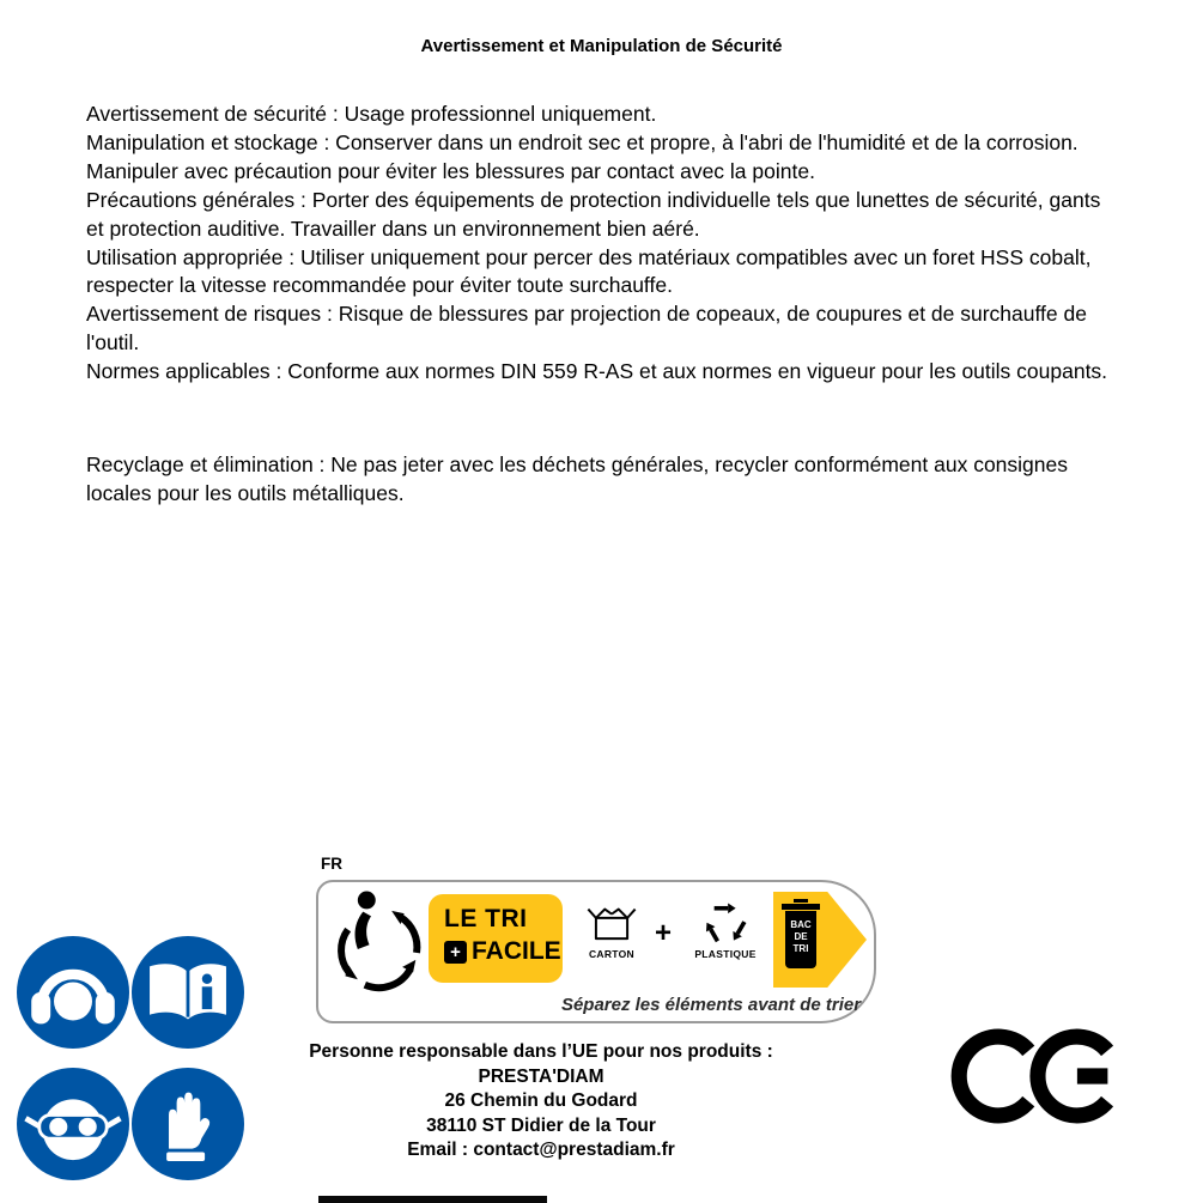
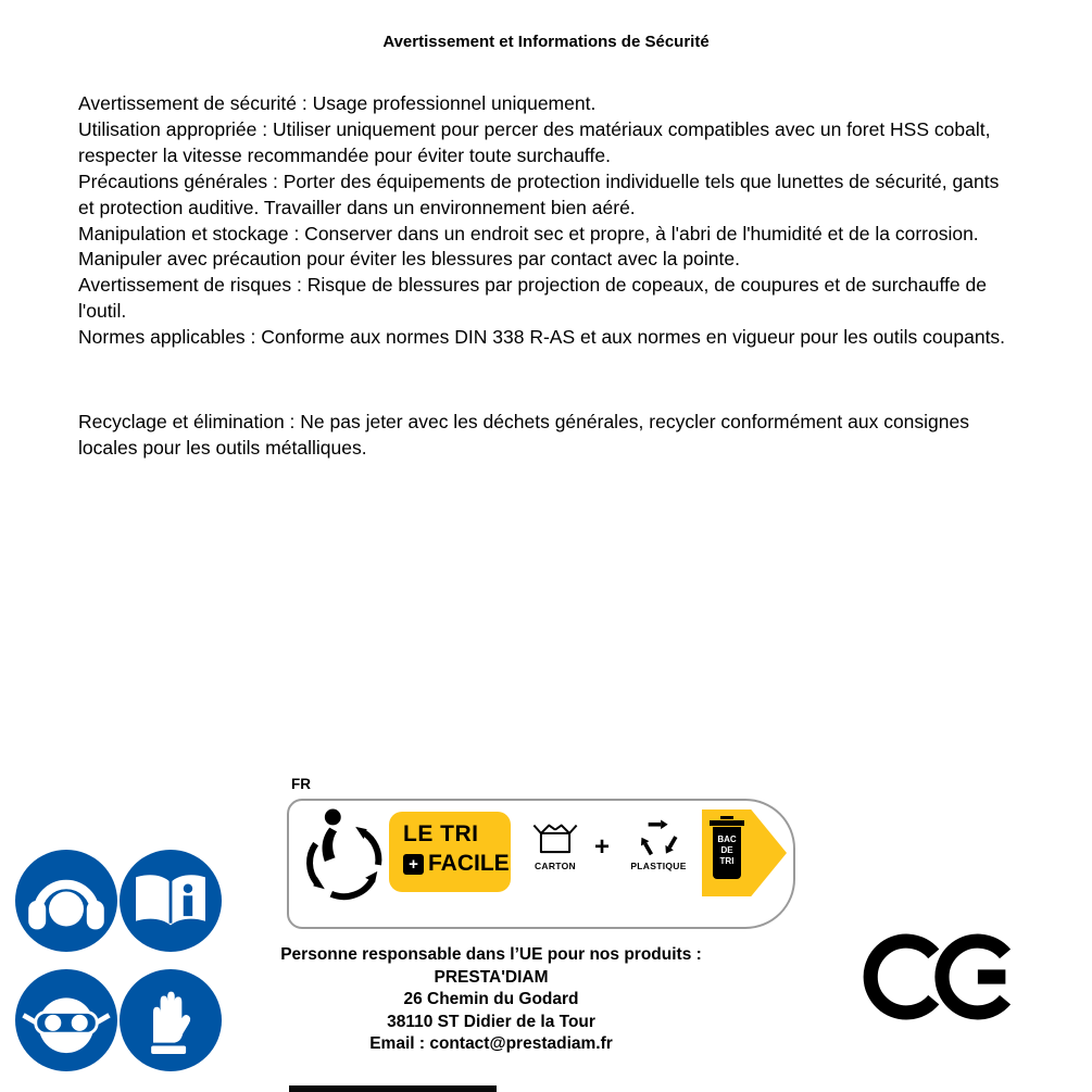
- Avertissement et Manipulation de Sécurité
+ Avertissement et Informations de Sécurité
  Avertissement de sécurité : Usage professionnel uniquement.
- Manipulation et stockage : Conserver dans un endroit sec et propre, à l'abri de l'humidité et de la corrosion. Manipuler avec précaution pour éviter les blessures par contact avec la pointe.
+ Utilisation appropriée : Utiliser uniquement pour percer des matériaux compatibles avec un foret HSS cobalt, respecter la vitesse recommandée pour éviter toute surchauffe.
  Précautions générales : Porter des équipements de protection individuelle tels que lunettes de sécurité, gants et protection auditive. Travailler dans un environnement bien aéré.
- Utilisation appropriée : Utiliser uniquement pour percer des matériaux compatibles avec un foret HSS cobalt, respecter la vitesse recommandée pour éviter toute surchauffe.
+ Manipulation et stockage : Conserver dans un endroit sec et propre, à l'abri de l'humidité et de la corrosion. Manipuler avec précaution pour éviter les blessures par contact avec la pointe.
  Avertissement de risques : Risque de blessures par projection de copeaux, de coupures et de surchauffe de l'outil.
- Normes applicables : Conforme aux normes DIN 559 R-AS et aux normes en vigueur pour les outils coupants.
+ Normes applicables : Conforme aux normes DIN 338 R-AS et aux normes en vigueur pour les outils coupants.
  Recyclage et élimination : Ne pas jeter avec les déchets générales, recycler conformément aux consignes locales pour les outils métalliques.
  FR
  LE TRI
  +
  FACILE
  CARTON
  +
  PLASTIQUE
  BAC
  DE
  TRI
- Séparez les éléments avant de trier
  Personne responsable dans l’UE pour nos produits :
  PRESTA'DIAM
  26 Chemin du Godard
  38110 ST Didier de la Tour
  Email : contact@prestadiam.fr
